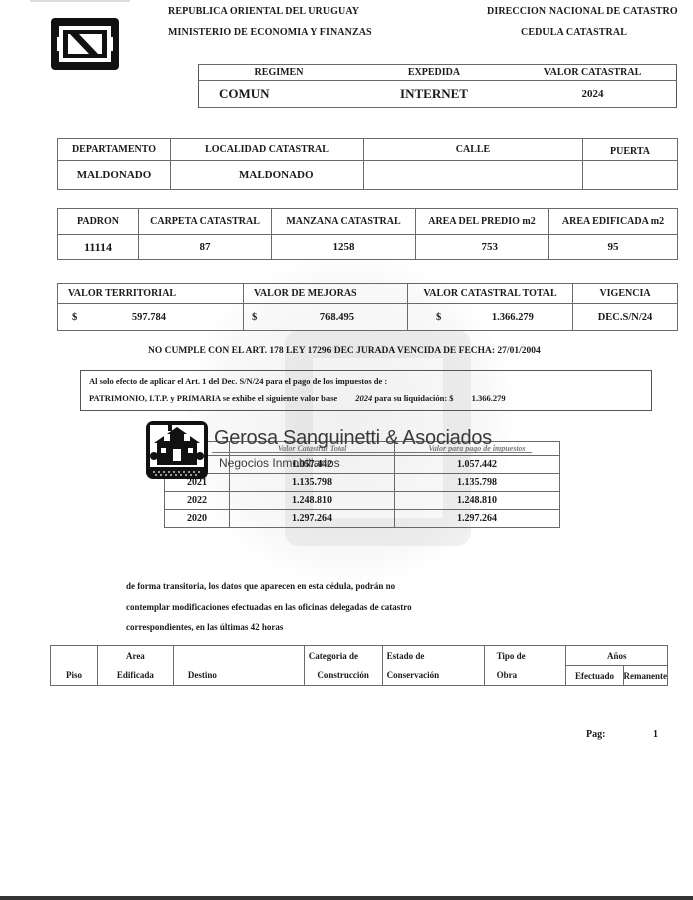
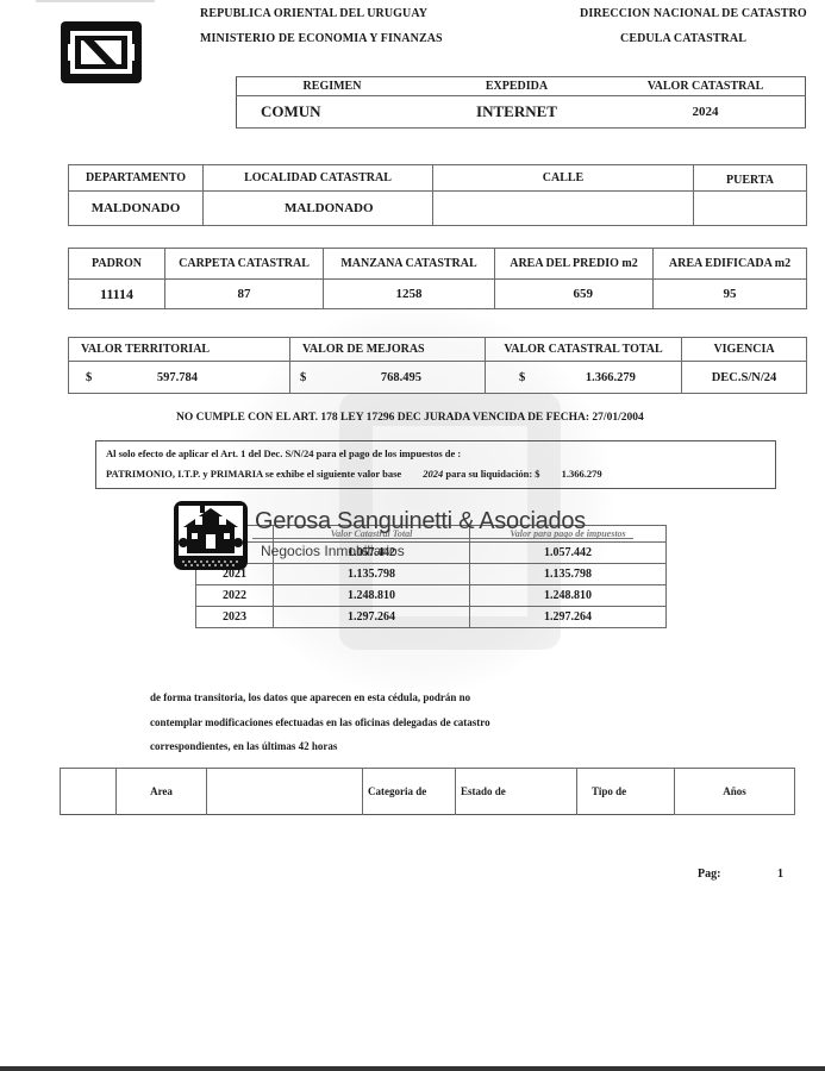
  REPUBLICA ORIENTAL DEL URUGUAY
  MINISTERIO DE ECONOMIA Y FINANZAS
  DIRECCION NACIONAL DE CATASTRO
  CEDULA CATASTRAL
  REGIMEN	EXPEDIDA	VALOR CATASTRAL
  COMUN	INTERNET	2024
  DEPARTAMENTO	LOCALIDAD CATASTRAL	CALLE	PUERTA
  MALDONADO	MALDONADO
  PADRON	CARPETA CATASTRAL	MANZANA CATASTRAL	AREA DEL PREDIO m2	AREA EDIFICADA m2
- 11114	87	1258	753	95
+ 11114	87	1258	659	95
  VALOR TERRITORIAL	VALOR DE MEJORAS	VALOR CATASTRAL TOTAL	VIGENCIA
  $ 597.784	$ 768.495	$ 1.366.279	DEC.S/N/24
  NO CUMPLE CON EL ART. 178 LEY 17296 DEC JURADA VENCIDA DE FECHA: 27/01/2004
  Al solo efecto de aplicar el Art. 1 del Dec. S/N/24 para el pago de los impuestos de :
  PATRIMONIO, I.T.P. y PRIMARIA se exhibe el siguiente valor base 2024 para su liquidación: $ 1.366.279
  	Valor Catastral Total	Valor para pago de impuestos
  	1.057.442	1.057.442
  2021	1.135.798	1.135.798
  2022	1.248.810	1.248.810
- 2020	1.297.264	1.297.264
+ 2023	1.297.264	1.297.264
  Gerosa Sanguinetti & Asociados
  Negocios Inmobiliarios
  de forma transitoria, los datos que aparecen en esta cédula, podrán no
  contemplar modificaciones efectuadas en las oficinas delegadas de catastro
  correspondientes, en las últimas 42 horas
  	Area		Categoria de	Estado de	Tipo de	Años
- Piso	Edificada	Destino	Construcción	Conservación	Obra	Efectuado	Remanente
  Pag:
  1
